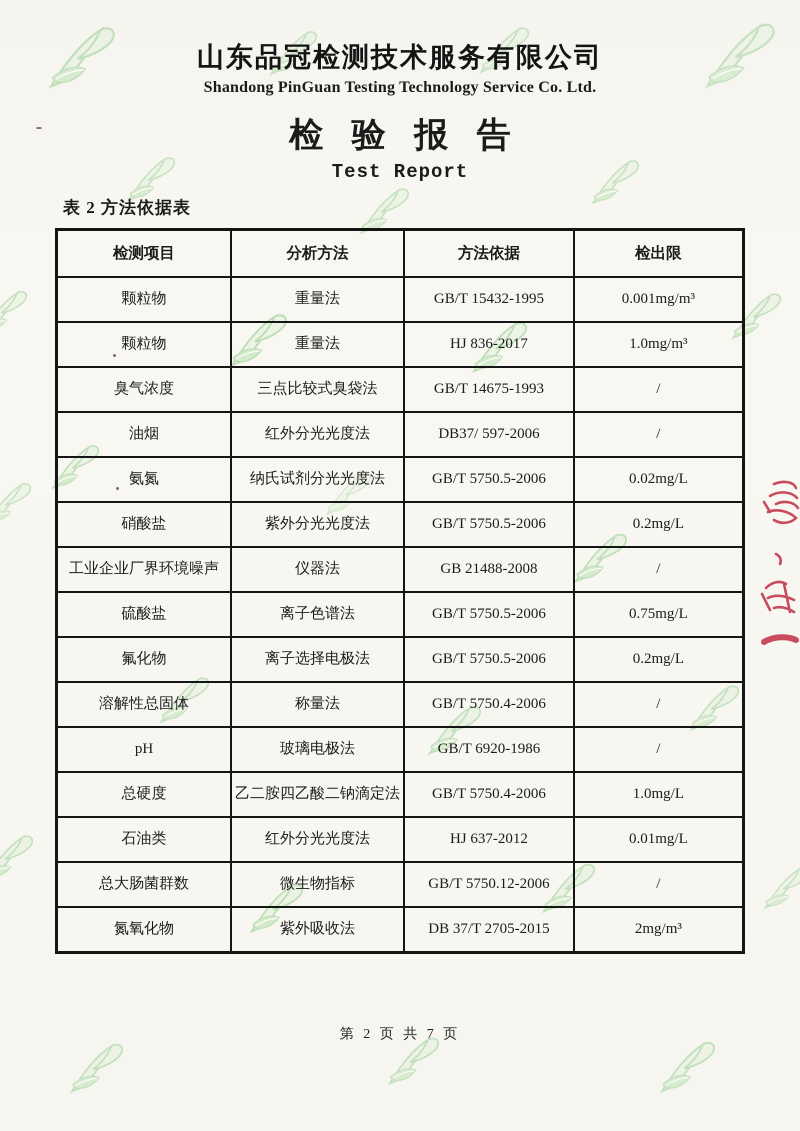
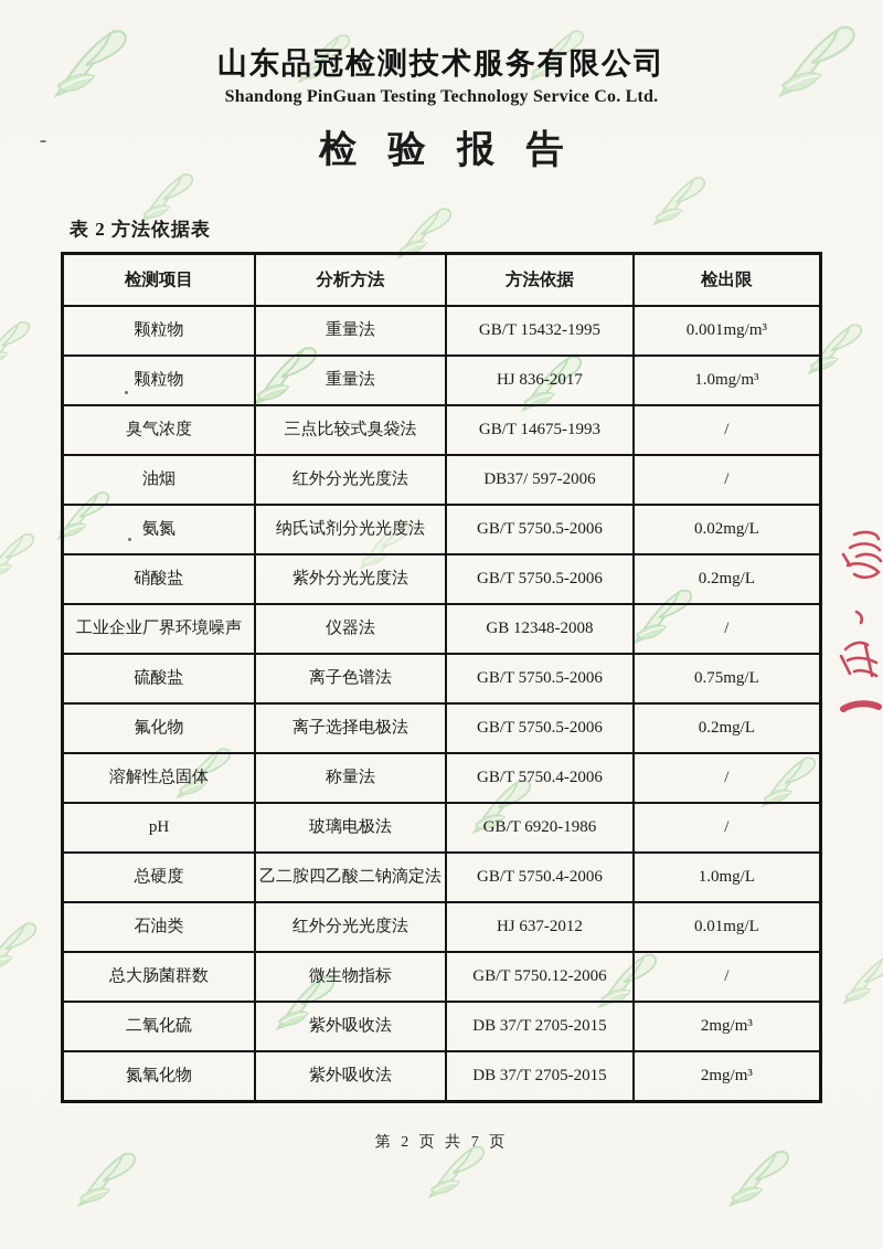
  山东品冠检测技术服务有限公司
  Shandong PinGuan Testing Technology Service Co. Ltd.
  检 验 报 告
- Test Report
  表 2 方法依据表
  检测项目	分析方法	方法依据	检出限
  颗粒物	重量法	GB/T 15432-1995	0.001mg/m³
  颗粒物	重量法	HJ 836-2017	1.0mg/m³
  臭气浓度	三点比较式臭袋法	GB/T 14675-1993	/
  油烟	红外分光光度法	DB37/ 597-2006	/
  氨氮	纳氏试剂分光光度法	GB/T 5750.5-2006	0.02mg/L
  硝酸盐	紫外分光光度法	GB/T 5750.5-2006	0.2mg/L
- 工业企业厂界环境噪声	仪器法	GB 21488-2008	/
+ 工业企业厂界环境噪声	仪器法	GB 12348-2008	/
  硫酸盐	离子色谱法	GB/T 5750.5-2006	0.75mg/L
  氟化物	离子选择电极法	GB/T 5750.5-2006	0.2mg/L
  溶解性总固体	称量法	GB/T 5750.4-2006	/
  pH	玻璃电极法	GB/T 6920-1986	/
  总硬度	乙二胺四乙酸二钠滴定法	GB/T 5750.4-2006	1.0mg/L
  石油类	红外分光光度法	HJ 637-2012	0.01mg/L
  总大肠菌群数	微生物指标	GB/T 5750.12-2006	/
+ 二氧化硫	紫外吸收法	DB 37/T 2705-2015	2mg/m³
  氮氧化物	紫外吸收法	DB 37/T 2705-2015	2mg/m³
  第 2 页 共 7 页
